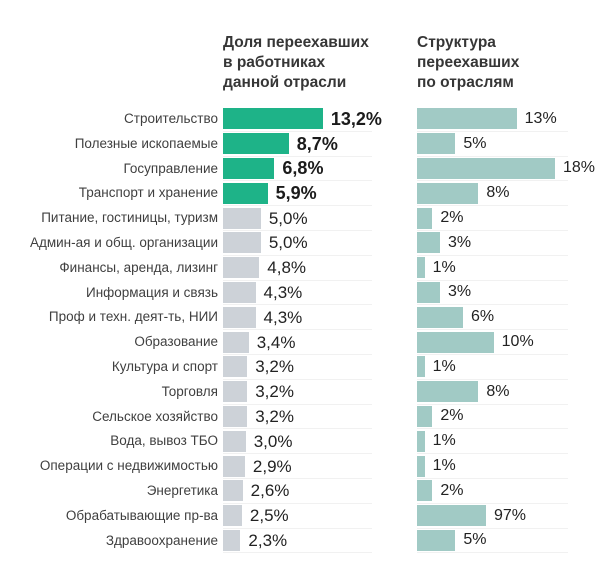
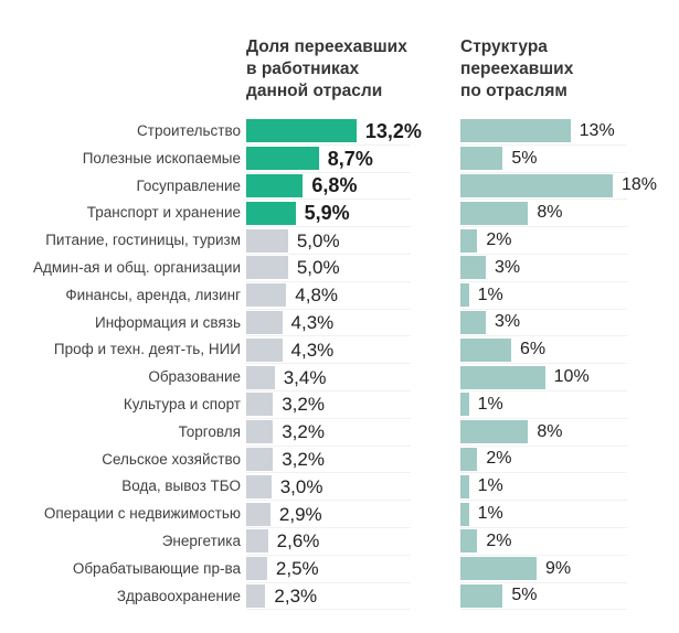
  Доля переехавших
  в работниках
  данной отрасли
  Структура
  переехавших
  по отраслям
  Строительство
  13,2%
  13%
  Полезные ископаемые
  8,7%
  5%
  Госуправление
  6,8%
  18%
  Транспорт и хранение
  5,9%
  8%
  Питание, гостиницы, туризм
  5,0%
  2%
  Админ-ая и общ. организации
  5,0%
  3%
  Финансы, аренда, лизинг
  4,8%
  1%
  Информация и связь
  4,3%
  3%
  Проф и техн. деят-ть, НИИ
  4,3%
  6%
  Образование
  3,4%
  10%
  Культура и спорт
  3,2%
  1%
  Торговля
  3,2%
  8%
  Сельское хозяйство
  3,2%
  2%
  Вода, вывоз ТБО
  3,0%
  1%
  Операции с недвижимостью
  2,9%
  1%
  Энергетика
  2,6%
  2%
  Обрабатывающие пр-ва
  2,5%
- 97%
+ 9%
  Здравоохранение
  2,3%
  5%
